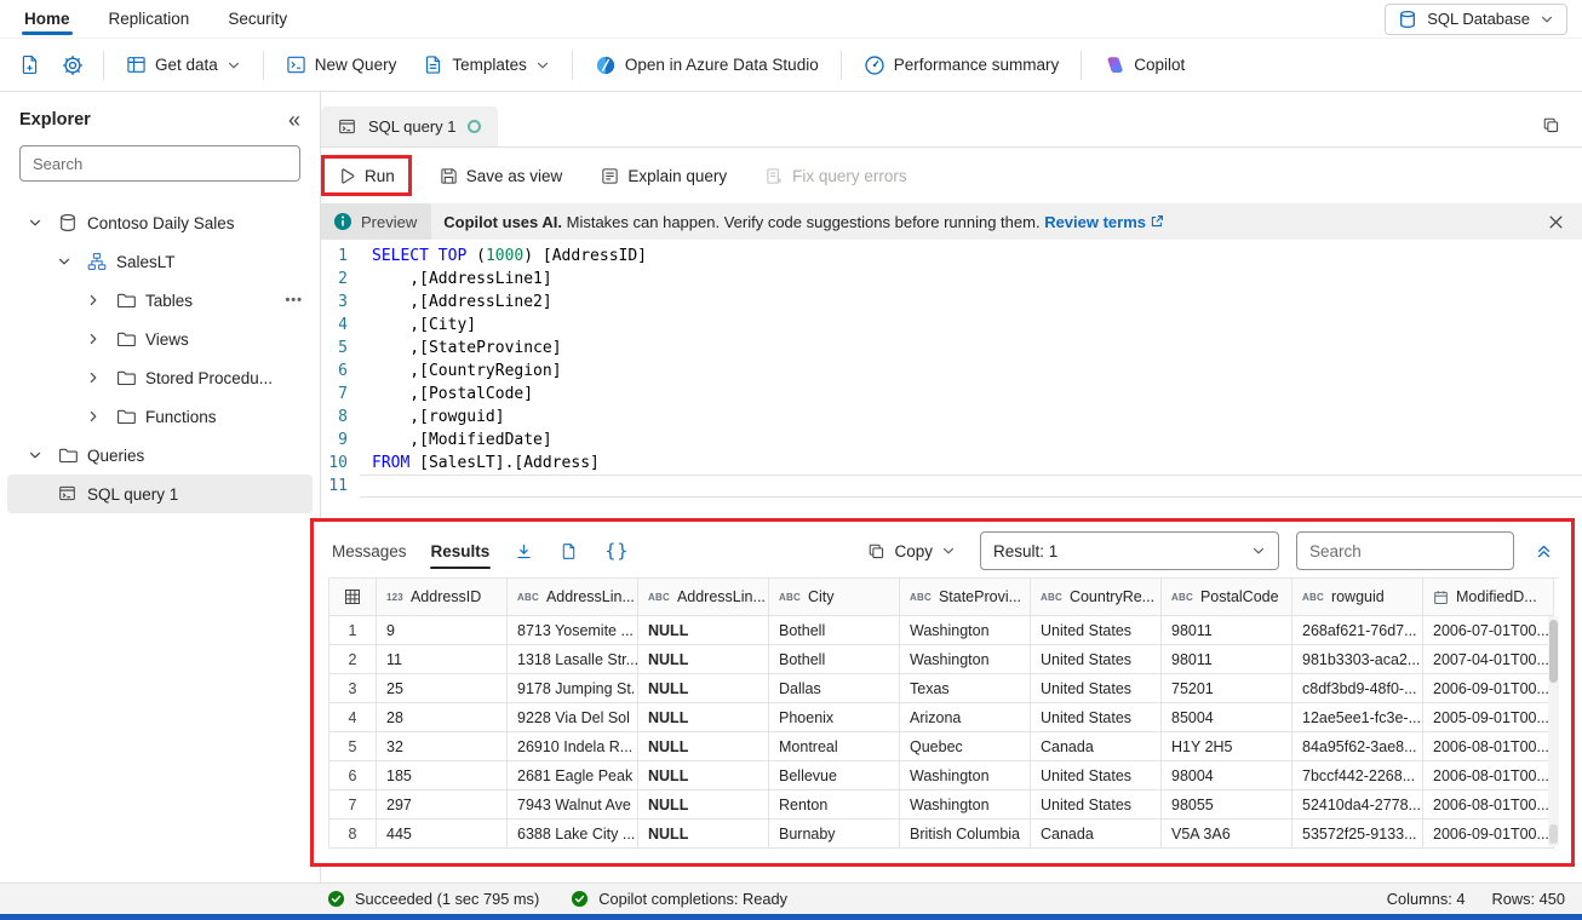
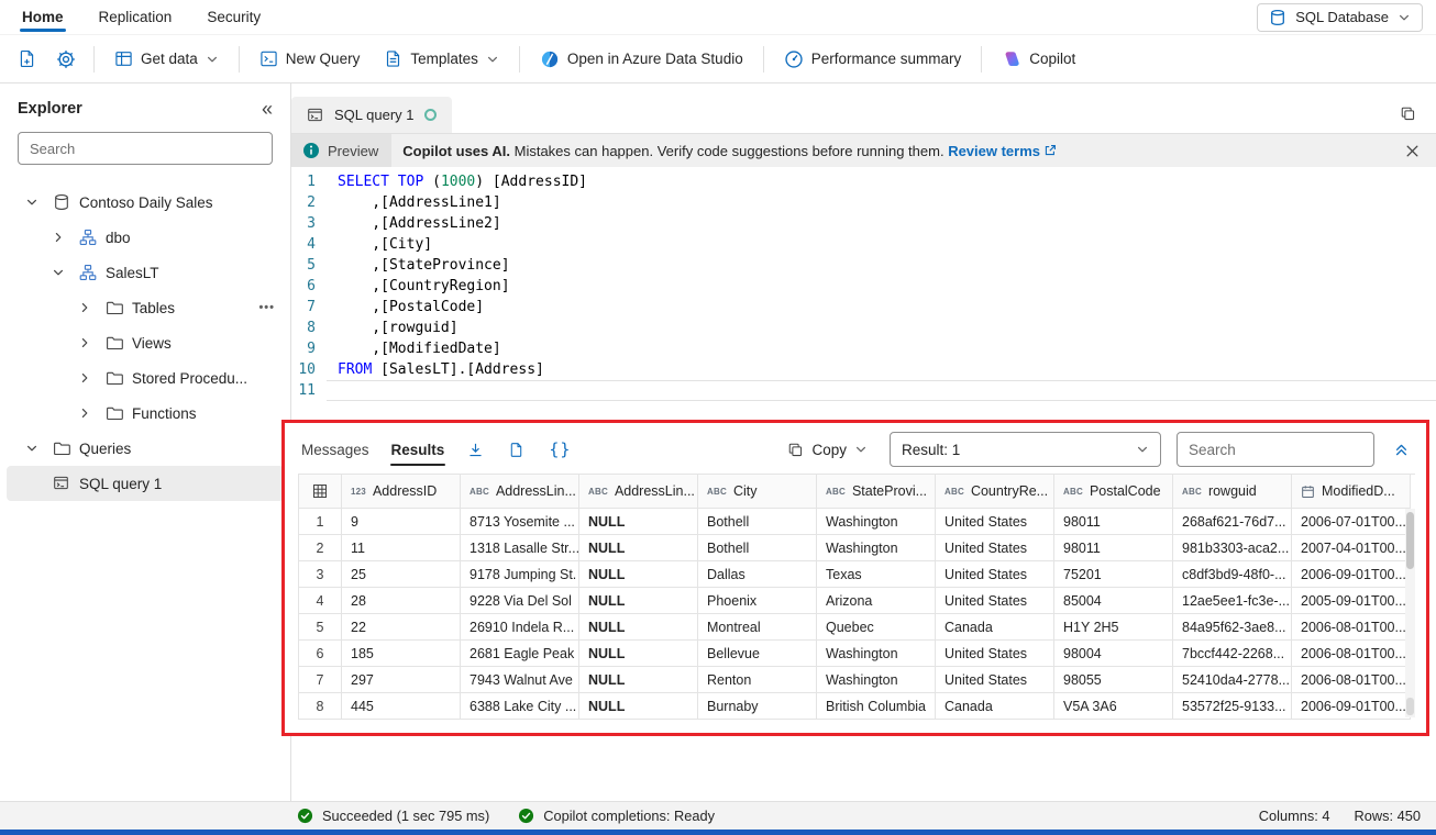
  Home
  Replication
  Security
  SQL Database
  Get data
  New Query
  Templates
  Open in Azure Data Studio
  Performance summary
  Copilot
  Explorer
  «
  Search
  Contoso Daily Sales
+ dbo
  SalesLT
  Tables
  •••
  Views
  Stored Procedu...
  Functions
  Queries
  SQL query 1
  SQL query 1
- Run
- Save as view
- Explain query
- Fix query errors
  Preview
  Copilot uses AI. Mistakes can happen. Verify code suggestions before running them.
  Review terms
  1
  2
  3
  4
  5
  6
  7
  8
  9
  10
  11
  SELECT TOP (1000) [AddressID]
  ,[AddressLine1]
  ,[AddressLine2]
  ,[City]
  ,[StateProvince]
  ,[CountryRegion]
  ,[PostalCode]
  ,[rowguid]
  ,[ModifiedDate]
  FROM [SalesLT].[Address]
  Messages
  Results
  {}
  Copy
  Result: 1
  Search
  123
  AddressID
  ABC
  AddressLin...
  ABC
  AddressLin...
  ABC
  City
  ABC
  StateProvi...
  ABC
  CountryRe...
  ABC
  PostalCode
  ABC
  rowguid
  ModifiedD...
  1
  9
  8713 Yosemite ...
  NULL
  Bothell
  Washington
  United States
  98011
  268af621-76d7...
  2006-07-01T00..
  2
  11
  1318 Lasalle Str...
  NULL
  Bothell
  Washington
  United States
  98011
  981b3303-aca2...
  2007-04-01T00..
  3
  25
  9178 Jumping St.
  NULL
  Dallas
  Texas
  United States
  75201
  c8df3bd9-48f0-...
  2006-09-01T00..
  4
  28
  9228 Via Del Sol
  NULL
  Phoenix
  Arizona
  United States
  85004
  12ae5ee1-fc3e-...
  2005-09-01T00..
  5
- 32
+ 22
  26910 Indela R...
  NULL
  Montreal
  Quebec
  Canada
  H1Y 2H5
  84a95f62-3ae8...
  2006-08-01T00..
  6
  185
  2681 Eagle Peak
  NULL
  Bellevue
  Washington
  United States
  98004
  7bccf442-2268...
  2006-08-01T00..
  7
  297
  7943 Walnut Ave
  NULL
  Renton
  Washington
  United States
  98055
  52410da4-2778...
  2006-08-01T00..
  8
  445
  6388 Lake City ...
  NULL
  Burnaby
  British Columbia
  Canada
  V5A 3A6
  53572f25-9133...
  2006-09-01T00..
  Succeeded (1 sec 795 ms)
  Copilot completions: Ready
  Columns: 4
  Rows: 450
